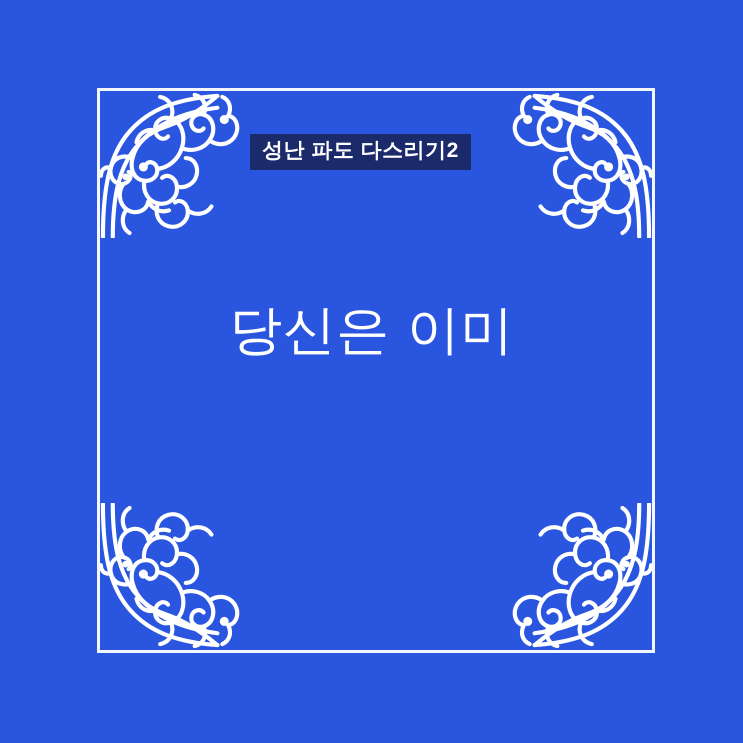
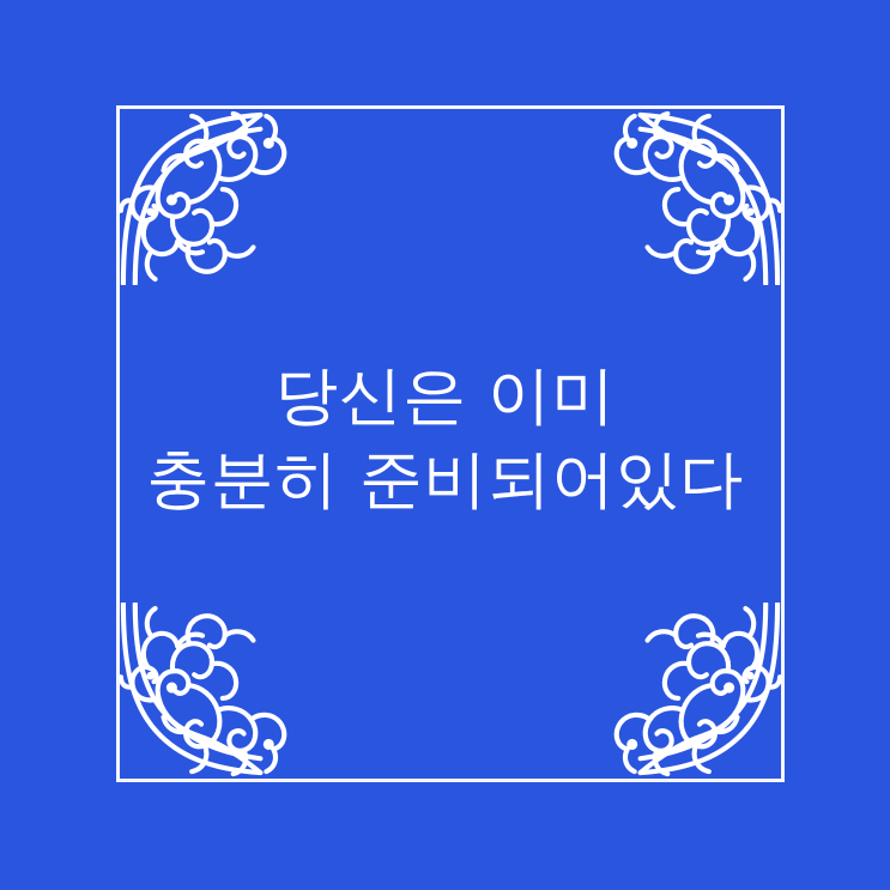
- 성난 파도 다스리기2
  당신은 이미
+ 충분히 준비되어있다
